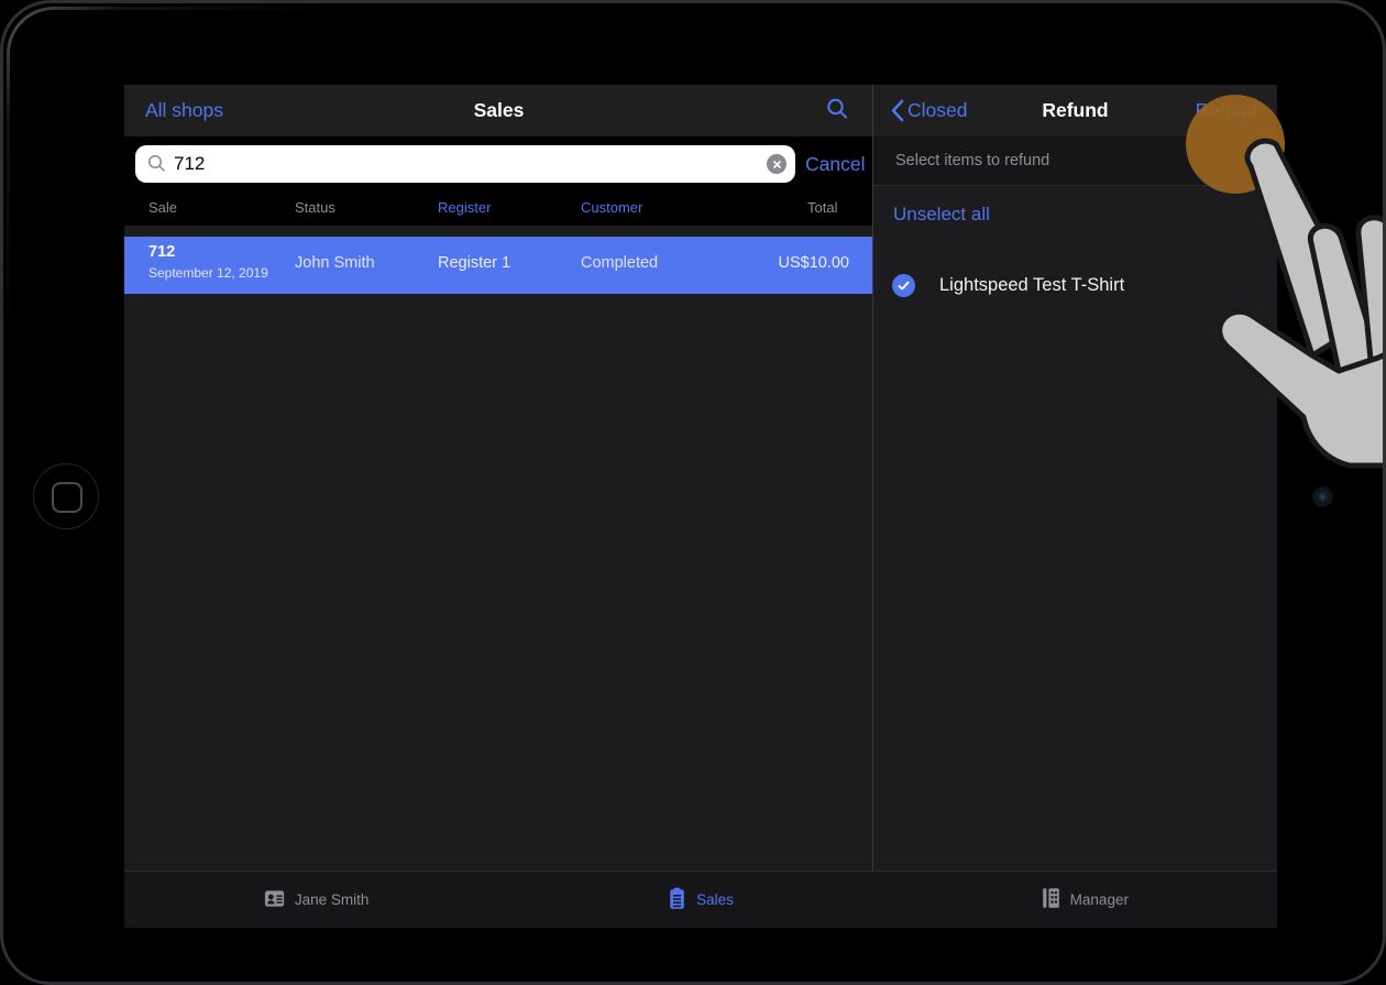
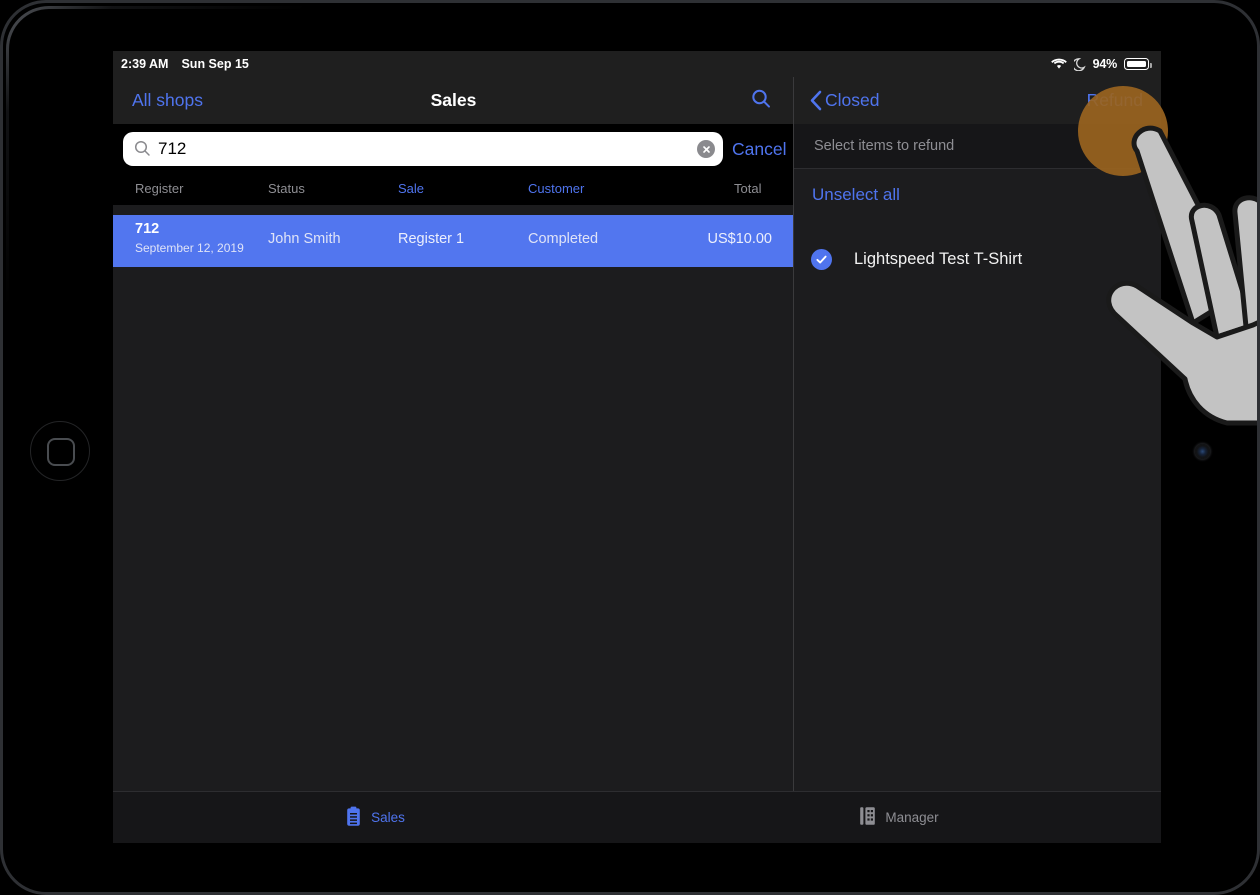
+ 2:39 AM
+ Sun Sep 15
+ 94%
  All shops
  Sales
  712
  Cancel
- Sale
+ Register
  Status
- Register
+ Sale
  Customer
  Total
  712
  September 12, 2019
  John Smith
  Register 1
  Completed
  US$10.00
  Closed
- Refund
  Select items to refund
  Unselect all
  Lightspeed Test T-Shirt
- Jane Smith
  Sales
  Manager
